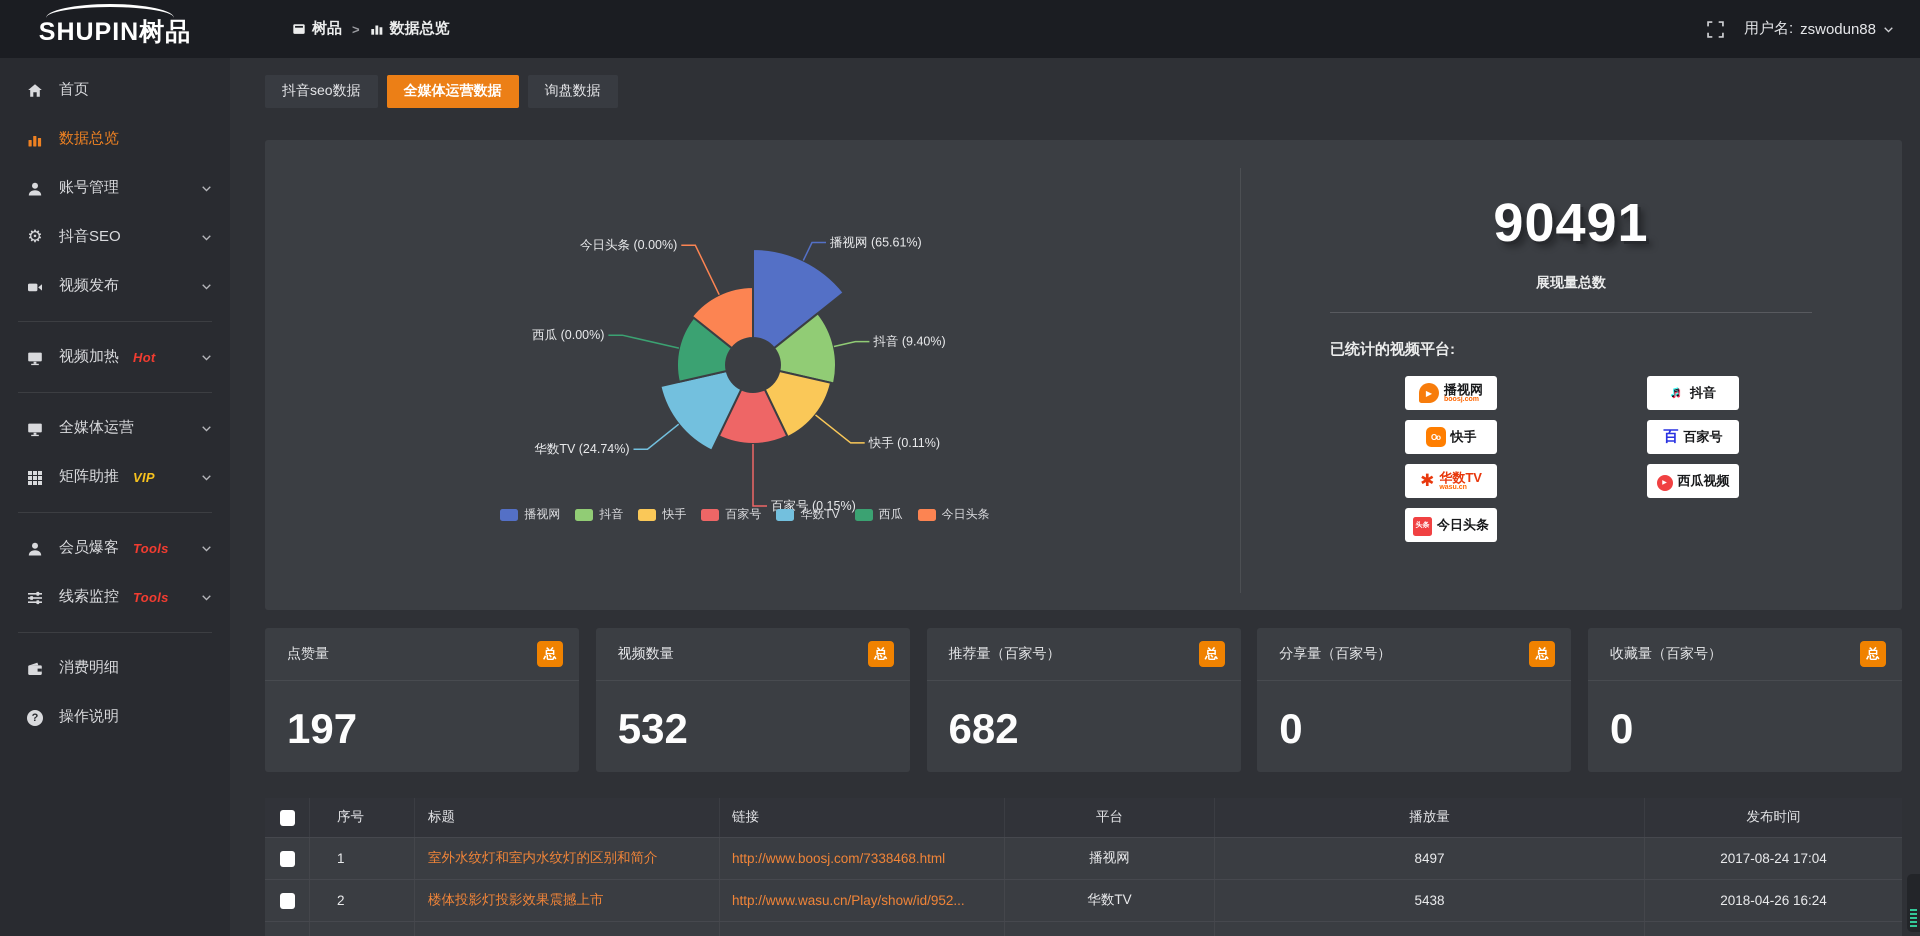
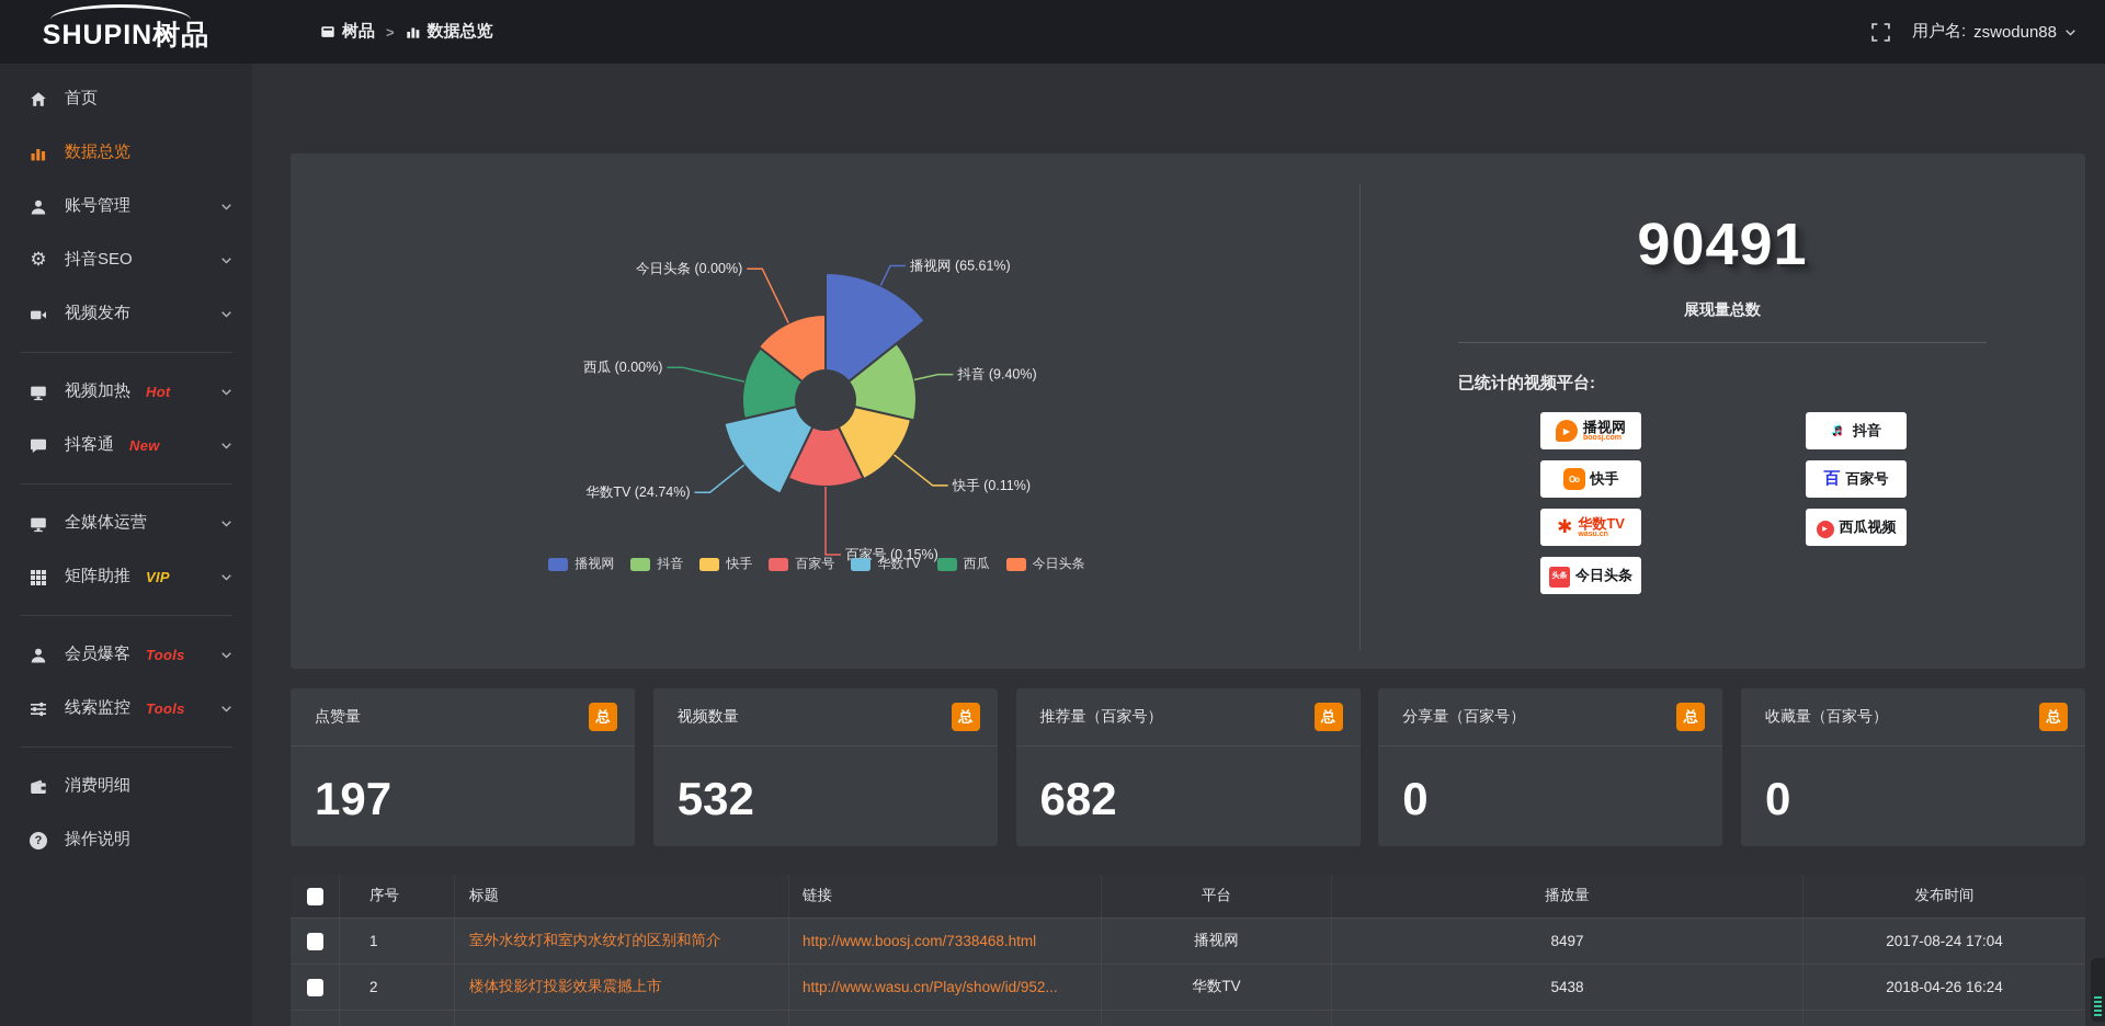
  SHUPIN树品
  树品
  >
  数据总览
  用户名:
  zswodun88
  首页
  数据总览
  账号管理
  ⚙
  抖音SEO
  视频发布
  视频加热
  Hot
+ 抖客通
+ New
  全媒体运营
  矩阵助推
  VIP
  会员爆客
  Tools
  线索监控
  Tools
  消费明细
  ?
  操作说明
- 抖音seo数据
- 全媒体运营数据
- 询盘数据
  播视网 (65.61%)
  抖音 (9.40%)
  快手 (0.11%)
  百家号 (0.15%)
  华数TV (24.74%)
  西瓜 (0.00%)
  今日头条 (0.00%)
  播视网
  抖音
  快手
  百家号
  华数TV
  西瓜
  今日头条
  90491
  展现量总数
  已统计的视频平台:
  ▶
  播视网
  Oo
  快手
  ✱
  华数TV
  今日头条
  ♬
  抖音
  百
  百家号
  西瓜视频
  点赞量
  总
  197
  视频数量
  总
  532
  推荐量（百家号）
  总
  682
  分享量（百家号）
  总
  0
  收藏量（百家号）
  总
  0
  序号
  标题
  链接
  平台
  播放量
  发布时间
  1
  室外水纹灯和室内水纹灯的区别和简介
  http://www.boosj.com/7338468.html
  播视网
  8497
  2017-08-24 17:04
  2
  楼体投影灯投影效果震撼上市
  http://www.wasu.cn/Play/show/id/952...
  华数TV
  5438
  2018-04-26 16:24
